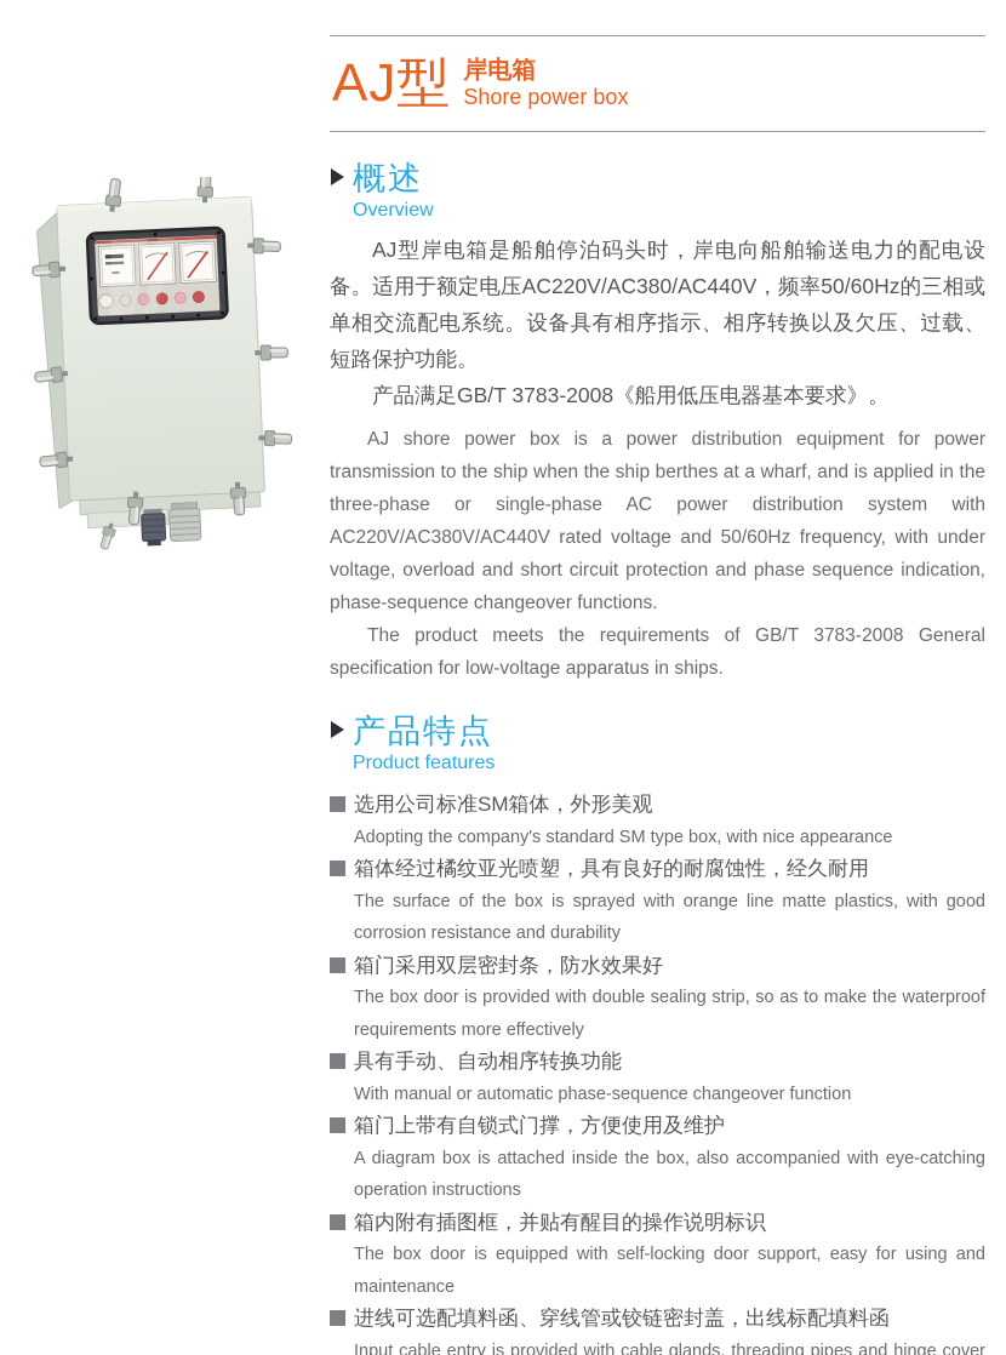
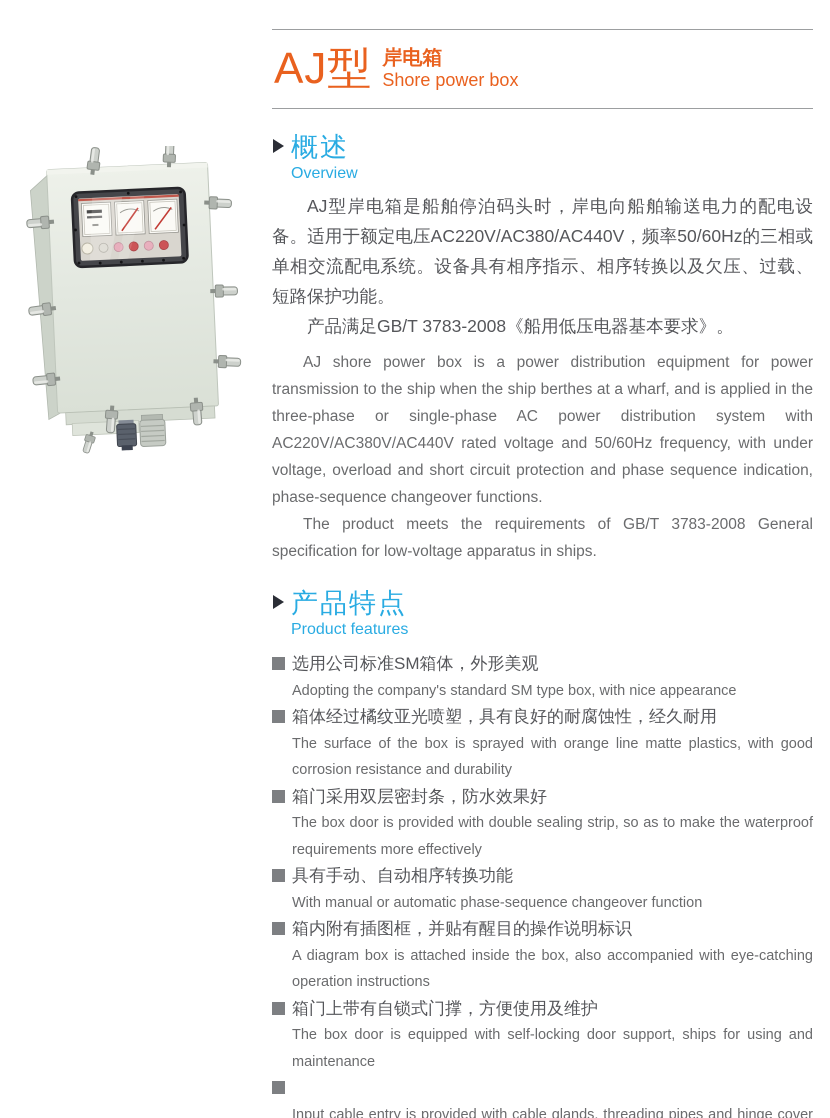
  AJ型
  岸电箱
  Shore power box
  概述
  Overview
  AJ型岸电箱是船舶停泊码头时，岸电向船舶输送电力的配电设备。适用于额定电压AC220V/AC380/AC440V，频率50/60Hz的三相或单相交流配电系统。设备具有相序指示、相序转换以及欠压、过载、短路保护功能。
  产品满足GB/T 3783-2008《船用低压电器基本要求》。
  AJ shore power box is a power distribution equipment for power transmission to the ship when the ship berthes at a wharf, and is applied in the three-phase or single-phase AC power distribution system with AC220V/AC380V/AC440V rated voltage and 50/60Hz frequency, with under voltage, overload and short circuit protection and phase sequence indication, phase-sequence changeover functions.
  The product meets the requirements of GB/T 3783-2008 General specification for low-voltage apparatus in ships.
  产品特点
  Product features
  选用公司标准SM箱体，外形美观
  Adopting the company's standard SM type box, with nice appearance
  箱体经过橘纹亚光喷塑，具有良好的耐腐蚀性，经久耐用
  The surface of the box is sprayed with orange line matte plastics, with good corrosion resistance and durability
  箱门采用双层密封条，防水效果好
  The box door is provided with double sealing strip, so as to make the waterproof requirements more effectively
  具有手动、自动相序转换功能
  With manual or automatic phase-sequence changeover function
- 箱门上带有自锁式门撑，方便使用及维护
+ 箱内附有插图框，并贴有醒目的操作说明标识
  A diagram box is attached inside the box, also accompanied with eye-catching operation instructions
- 箱内附有插图框，并贴有醒目的操作说明标识
+ 箱门上带有自锁式门撑，方便使用及维护
- The box door is equipped with self-locking door support, easy for using and maintenance
+ The box door is equipped with self-locking door support, ships for using and maintenance
- 进线可选配填料函、穿线管或铰链密封盖，出线标配填料函
